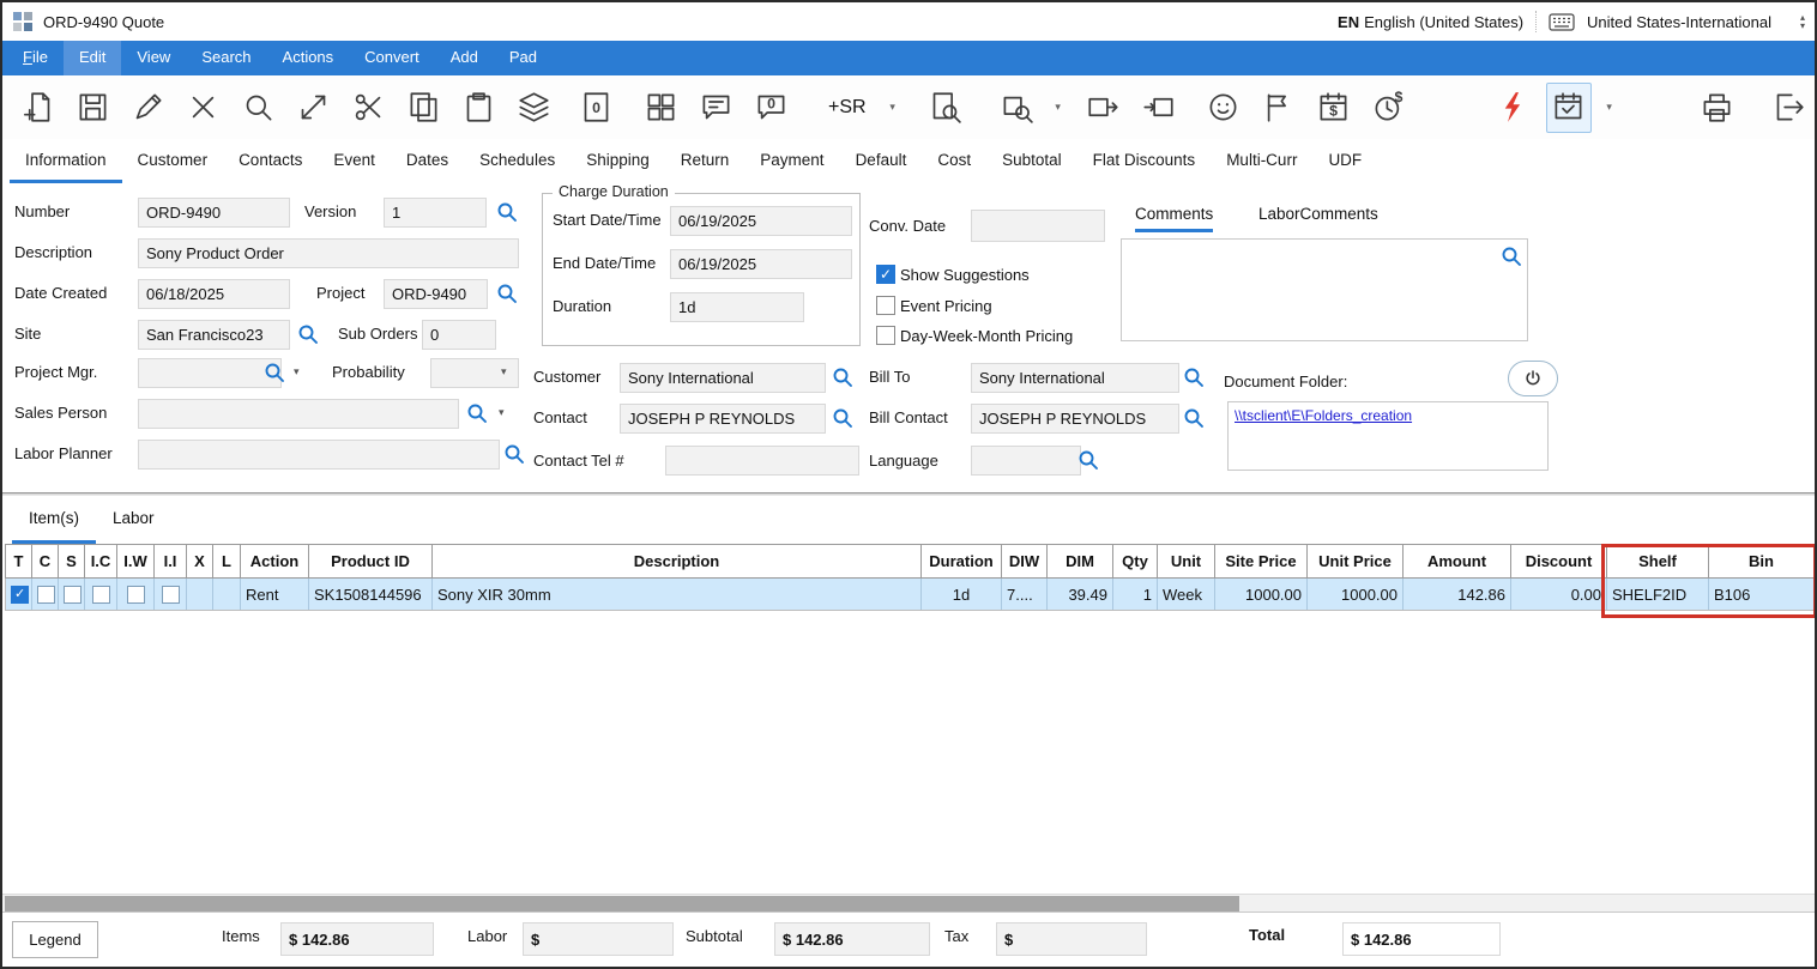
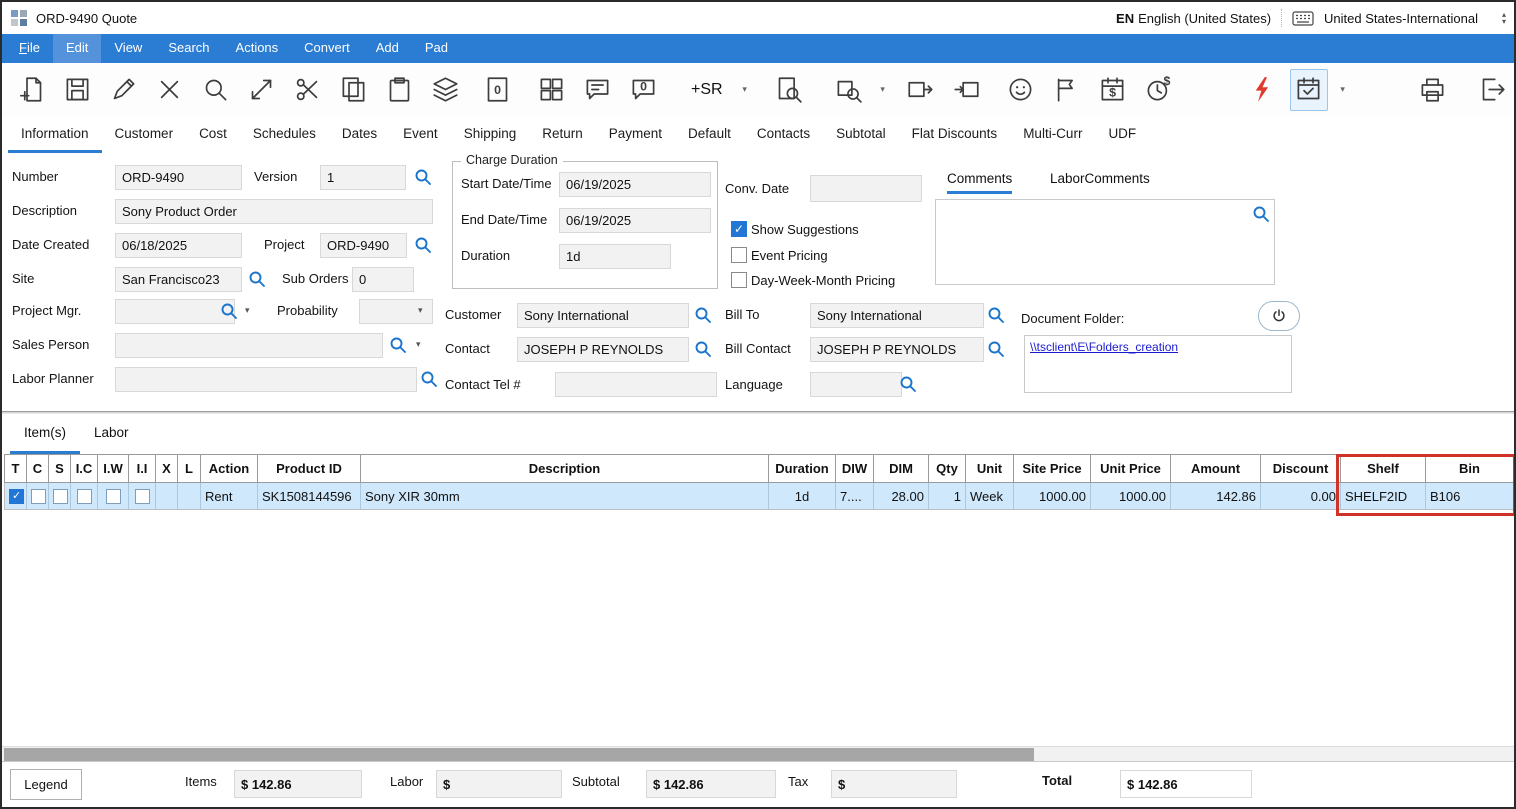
  ORD-9490 Quote
  EN English (United States)
  United States-International
  ▴
  ▾
  File
  Edit
  View
  Search
  Actions
  Convert
  Add
  Pad
  0
  0
  +SR
  ▾
  ▾
  $
  $
  ▾
  Information
  Customer
- Contacts
+ Cost
- Event
+ Schedules
  Dates
- Schedules
+ Event
  Shipping
  Return
  Payment
  Default
- Cost
+ Contacts
  Subtotal
  Flat Discounts
  Multi-Curr
  UDF
  Number
  ORD-9490
  Version
  1
  Description
  Sony Product Order
  Date Created
  06/18/2025
  Project
  ORD-9490
  Site
  San Francisco23
  Sub Orders
  0
  Project Mgr.
  ▾
  Probability
  ▾
  Sales Person
  ▾
  Labor Planner
  Charge Duration
  Start Date/Time
  06/19/2025
  End Date/Time
  06/19/2025
  Duration
  1d
  Conv. Date
  Show Suggestions
  Event Pricing
  Day-Week-Month Pricing
  Customer
  Sony International
  Bill To
  Sony International
  Contact
  JOSEPH P REYNOLDS
  Bill Contact
  JOSEPH P REYNOLDS
  Contact Tel #
  Language
  Comments
  LaborComments
  Document Folder:
  \\tsclient\E\Folders_creation
  Item(s)
  Labor
  T	C	S	I.C	I.W	I.I	X	L	Action	Product ID	Description	Duration	DIW	DIM	Qty	Unit	Site Price	Unit Price	Amount	Discount	Shelf	Bin
- 								Rent	SK1508144596	Sony XIR 30mm	1d	7....	39.49	1	Week	1000.00	1000.00	142.86	0.00	SHELF2ID	B106
+ 								Rent	SK1508144596	Sony XIR 30mm	1d	7....	28.00	1	Week	1000.00	1000.00	142.86	0.00	SHELF2ID	B106
  Legend
  Items
  $ 142.86
  Labor
  $
  Subtotal
  $ 142.86
  Tax
  $
  Total
  $ 142.86
